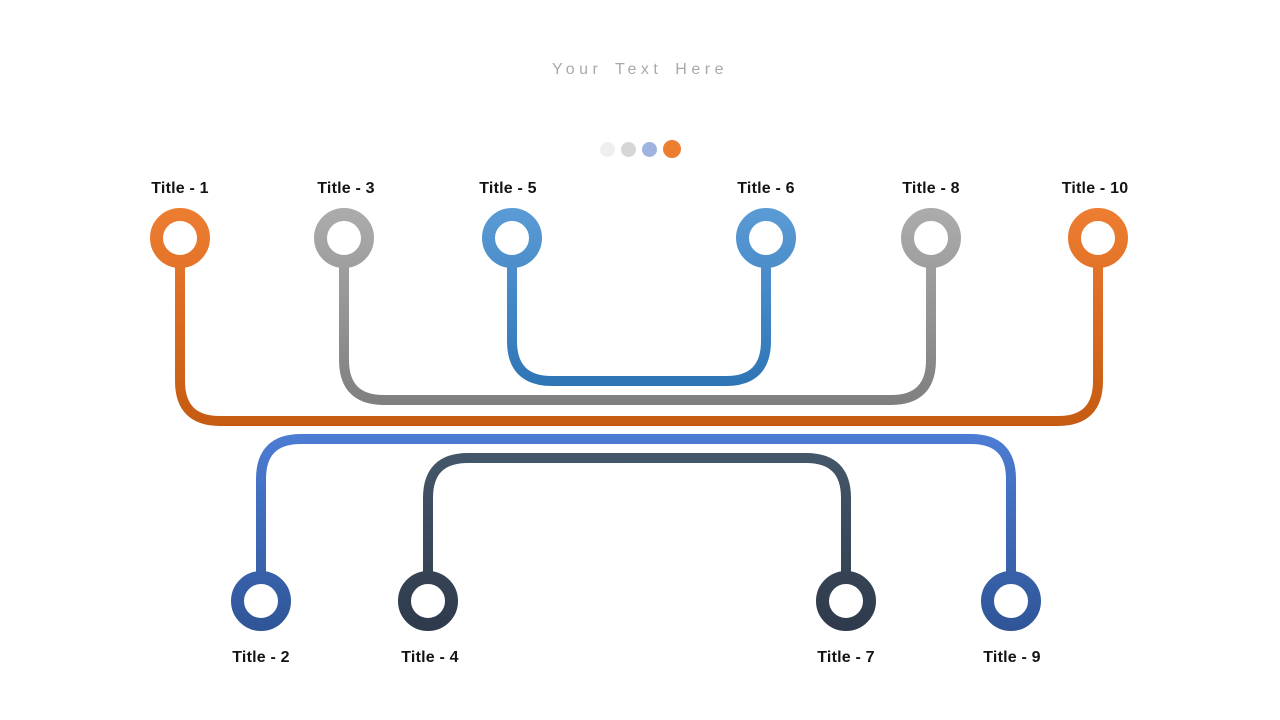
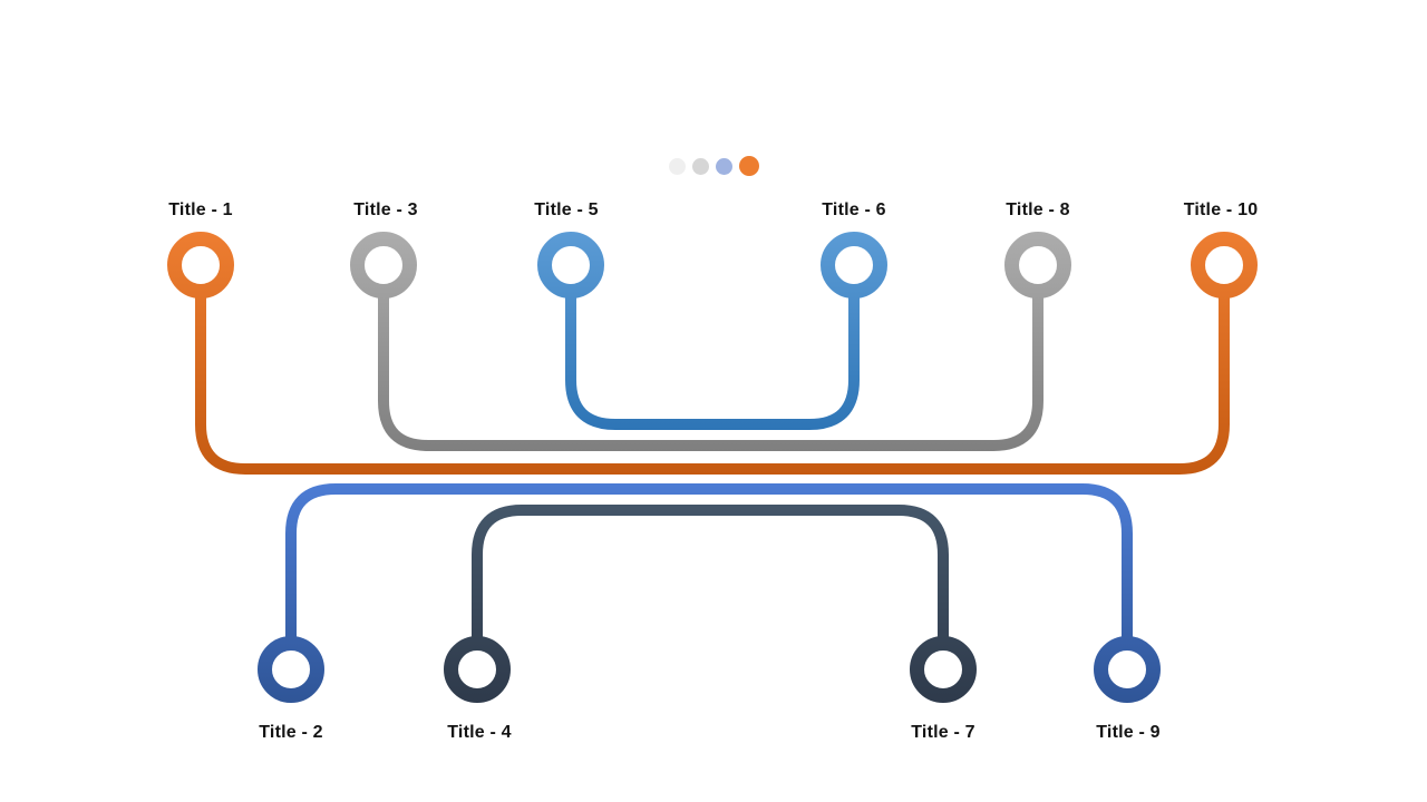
- Your Text Here
  Title - 1
  Title - 3
  Title - 5
  Title - 6
  Title - 8
  Title - 10
  Title - 2
  Title - 4
  Title - 7
  Title - 9
